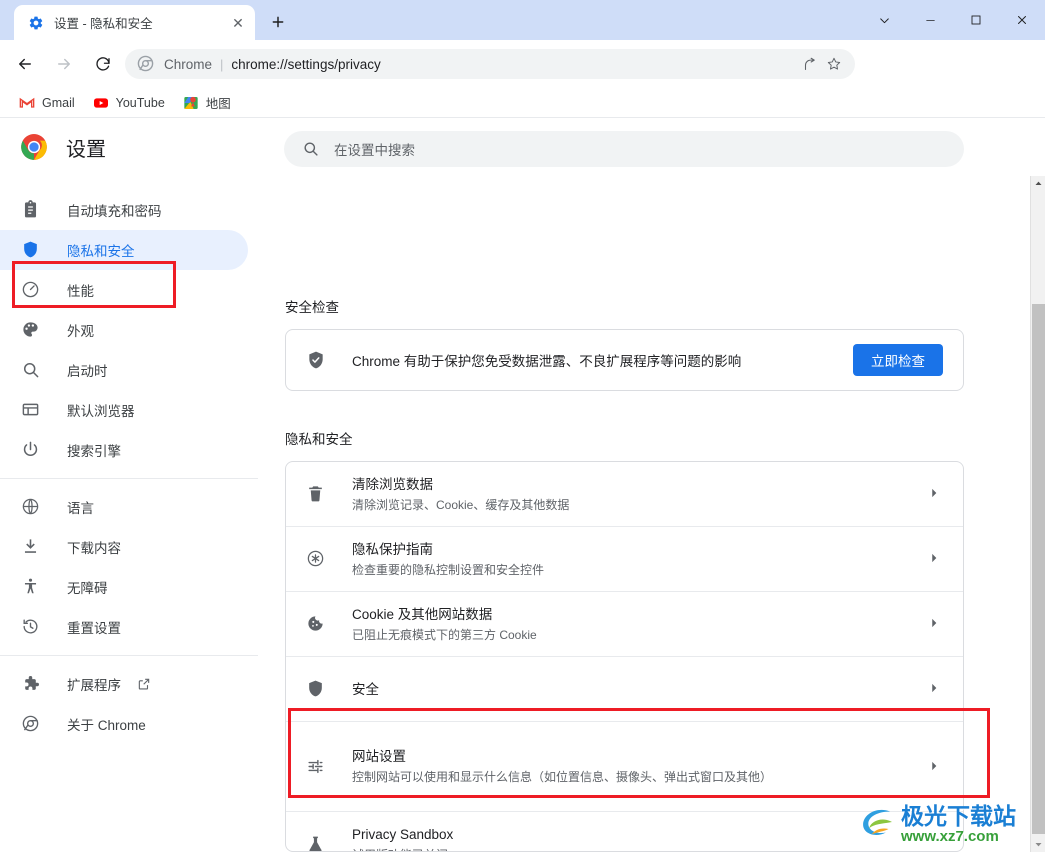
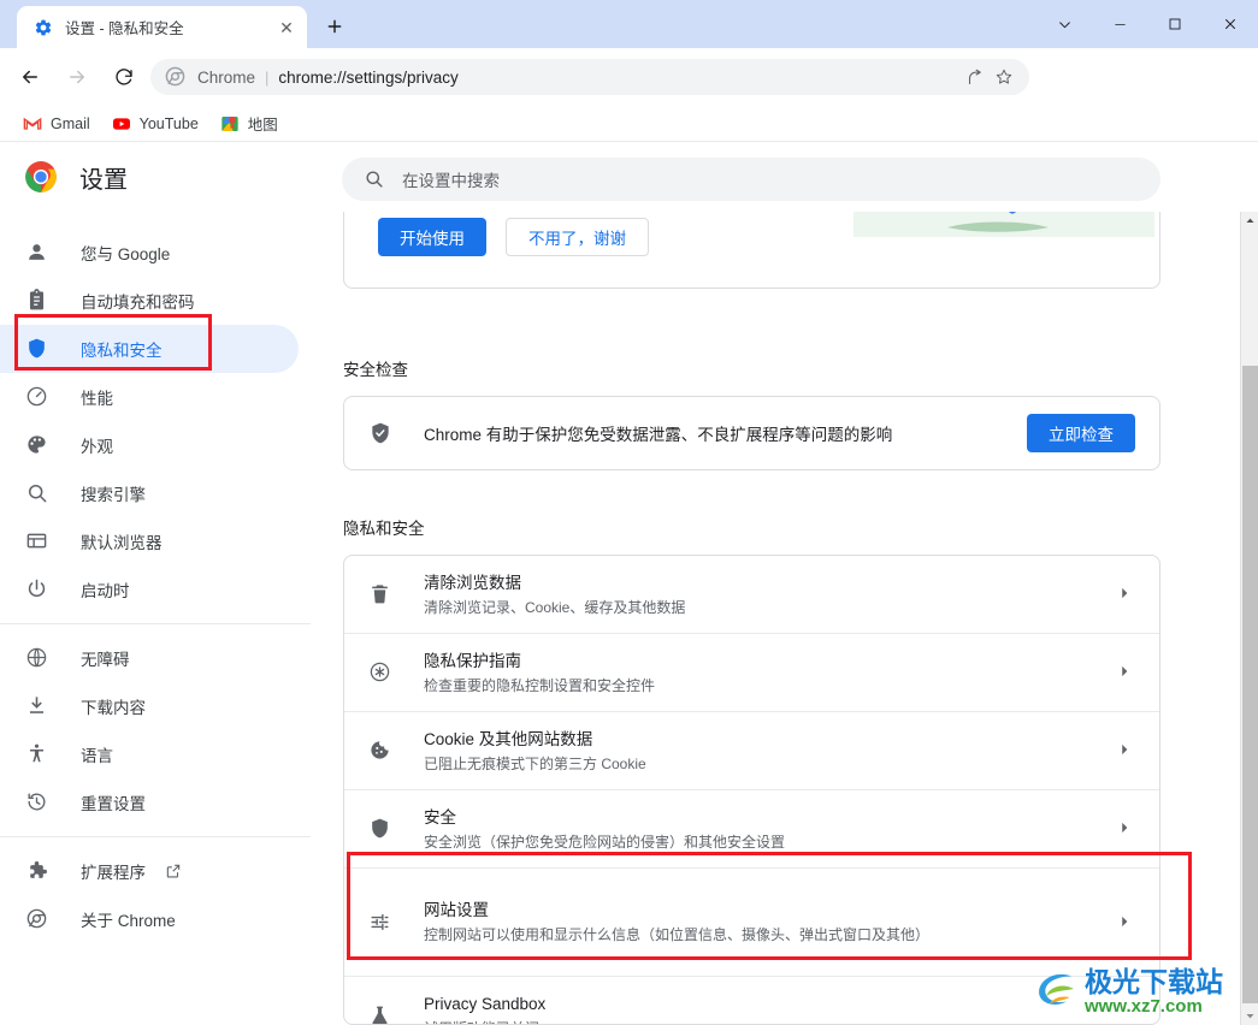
  设置 - 隐私和安全
  ✕
  Chrome
  |
  chrome://settings/privacy
  Gmail
  YouTube
  地图
  设置
  在设置中搜索
+ 您与 Google
  自动填充和密码
  隐私和安全
  性能
  外观
- 启动时
+ 搜索引擎
  默认浏览器
- 搜索引擎
+ 启动时
- 语言
+ 无障碍
  下载内容
- 无障碍
+ 语言
  重置设置
  扩展程序
  关于 Chrome
+ 开始使用
+ 不用了，谢谢
  安全检查
  Chrome 有助于保护您免受数据泄露、不良扩展程序等问题的影响
  立即检查
  隐私和安全
  清除浏览数据
  清除浏览记录、Cookie、缓存及其他数据
  隐私保护指南
  检查重要的隐私控制设置和安全控件
  Cookie 及其他网站数据
  已阻止无痕模式下的第三方 Cookie
  安全
+ 安全浏览（保护您免受危险网站的侵害）和其他安全设置
  网站设置
  控制网站可以使用和显示什么信息（如位置信息、摄像头、弹出式窗口及其他）
  Privacy Sandbox
  极光下载站
  www.xz7.com
